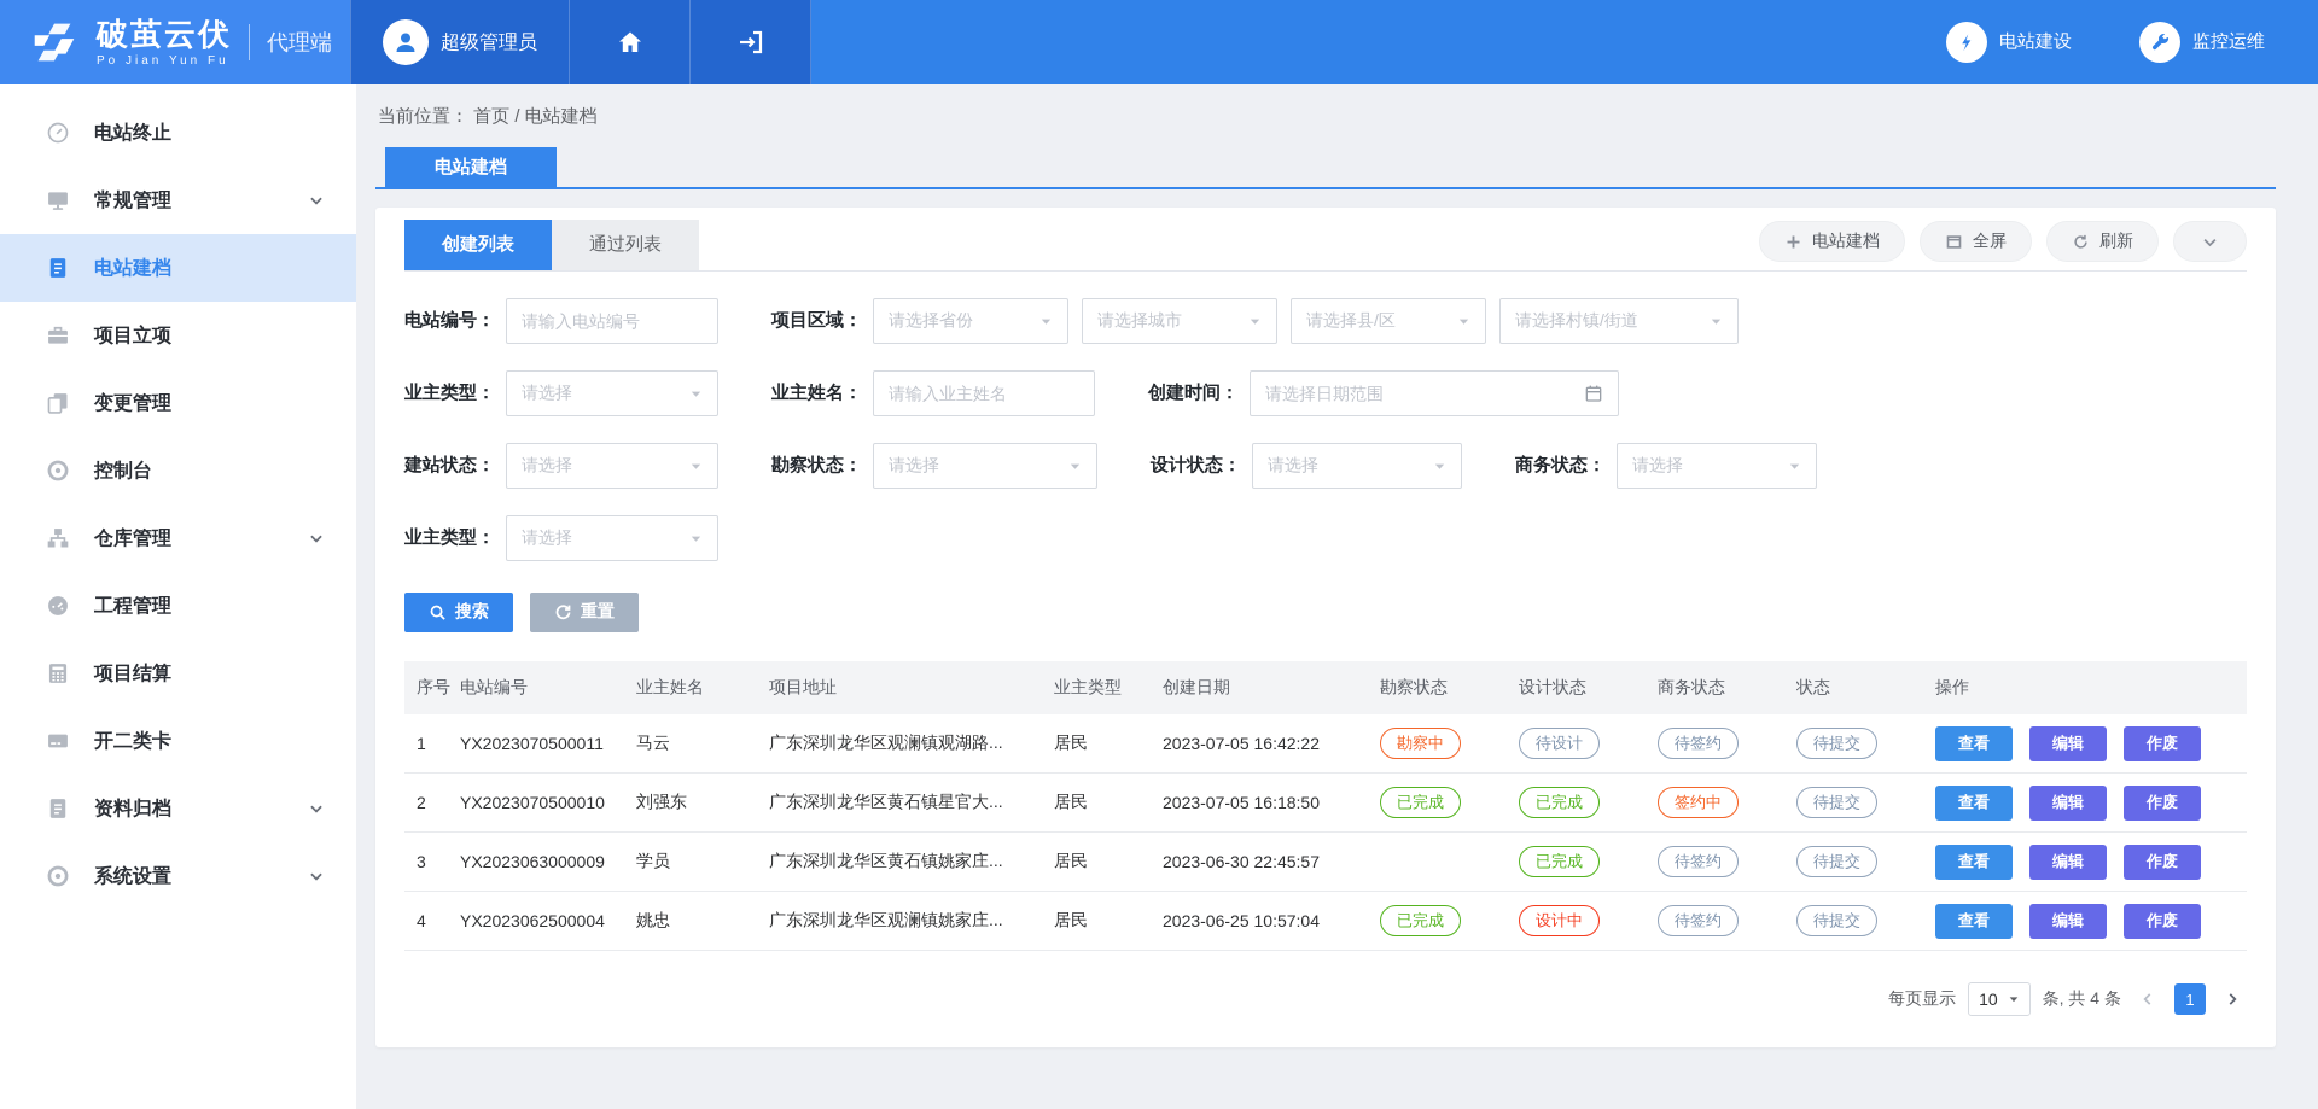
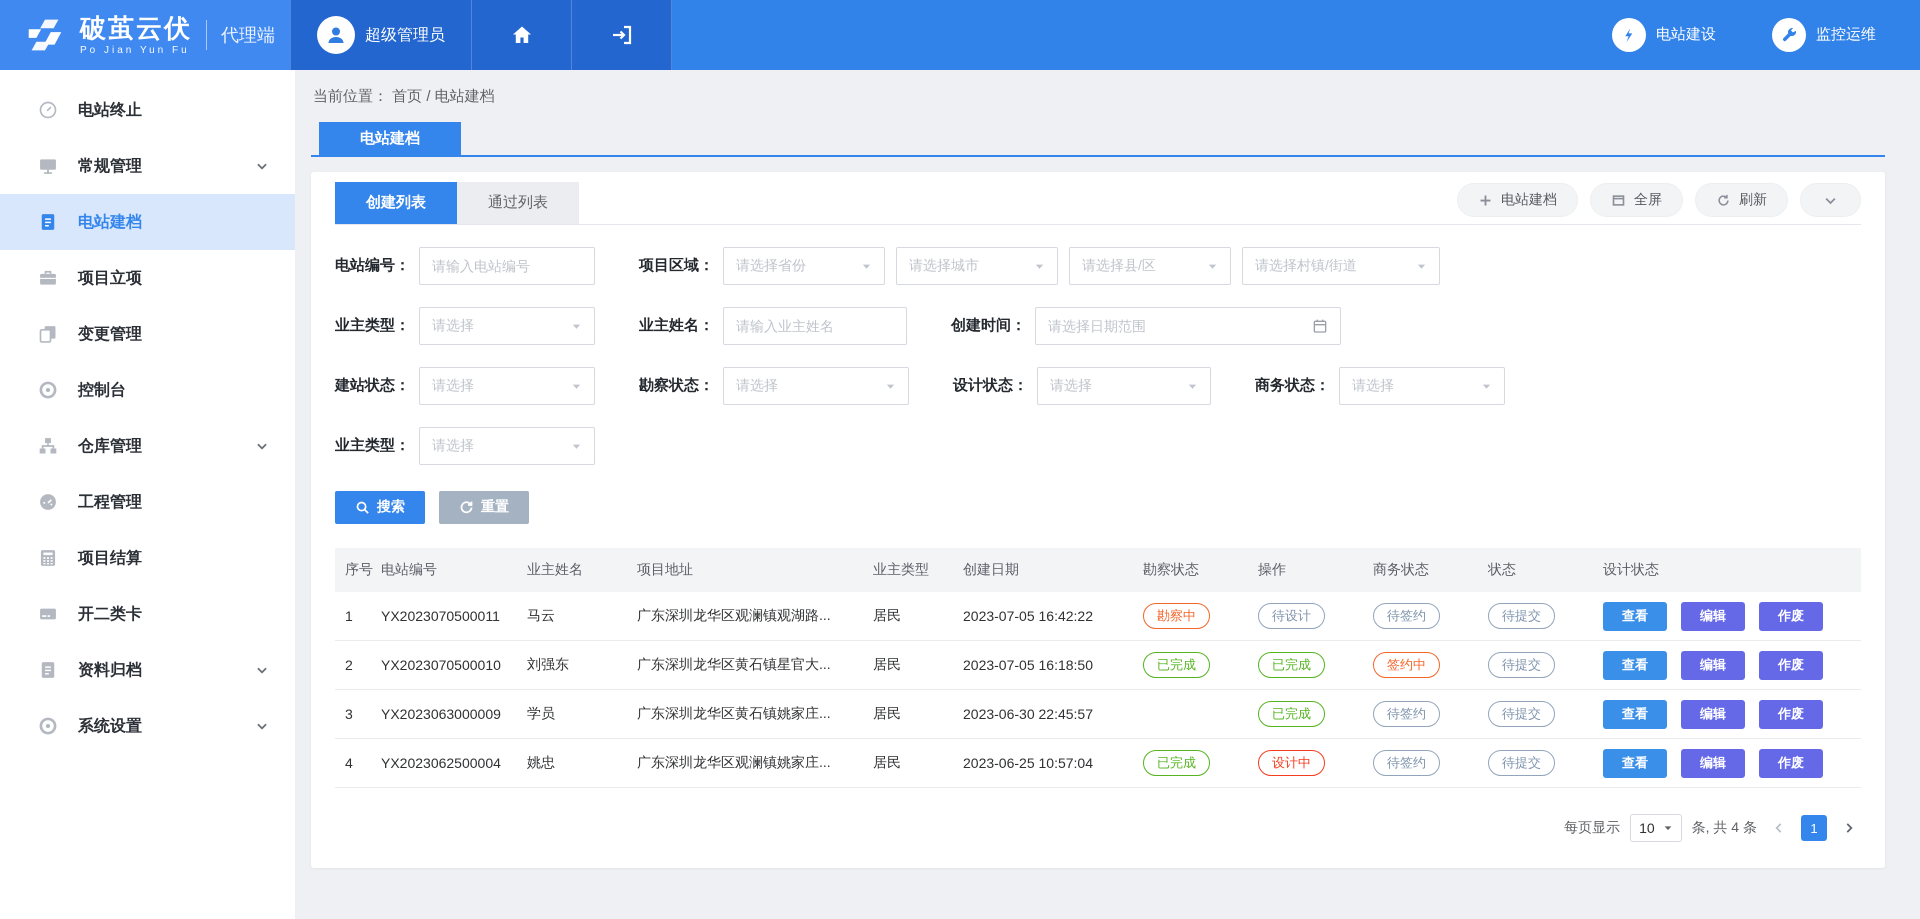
  破茧云伏
  Po Jian Yun Fu
  代理端
  超级管理员
  电站建设
  监控运维
  电站终止
  常规管理
  电站建档
  项目立项
  变更管理
  控制台
  仓库管理
  工程管理
  项目结算
  开二类卡
  资料归档
  系统设置
  当前位置： 首页 / 电站建档
  电站建档
  创建列表
  通过列表
  电站建档
  全屏
  刷新
  电站编号：
  请输入电站编号
  项目区域：
  请选择省份
  请选择城市
  请选择县/区
  请选择村镇/街道
  业主类型：
  请选择
  业主姓名：
  请输入业主姓名
  创建时间：
  请选择日期范围
  建站状态：
  请选择
  勘察状态：
  请选择
  设计状态：
  请选择
  商务状态：
  请选择
  业主类型：
  请选择
  搜索
  重置
  序号
  电站编号
  业主姓名
  项目地址
  业主类型
  创建日期
  勘察状态
- 设计状态
+ 操作
  商务状态
  状态
- 操作
+ 设计状态
  1
  YX2023070500011
  马云
  广东深圳龙华区观澜镇观湖路...
  居民
  2023-07-05 16:42:22
  勘察中
  待设计
  待签约
  待提交
  查看
  编辑
  作废
  2
  YX2023070500010
  刘强东
  广东深圳龙华区黄石镇星官大...
  居民
  2023-07-05 16:18:50
  已完成
  已完成
  签约中
  待提交
  查看
  编辑
  作废
  3
  YX2023063000009
  学员
  广东深圳龙华区黄石镇姚家庄...
  居民
  2023-06-30 22:45:57
  已完成
  待签约
  待提交
  查看
  编辑
  作废
  4
  YX2023062500004
  姚忠
  广东深圳龙华区观澜镇姚家庄...
  居民
  2023-06-25 10:57:04
  已完成
  设计中
  待签约
  待提交
  查看
  编辑
  作废
  每页显示
  10
  条, 共 4 条
  1
